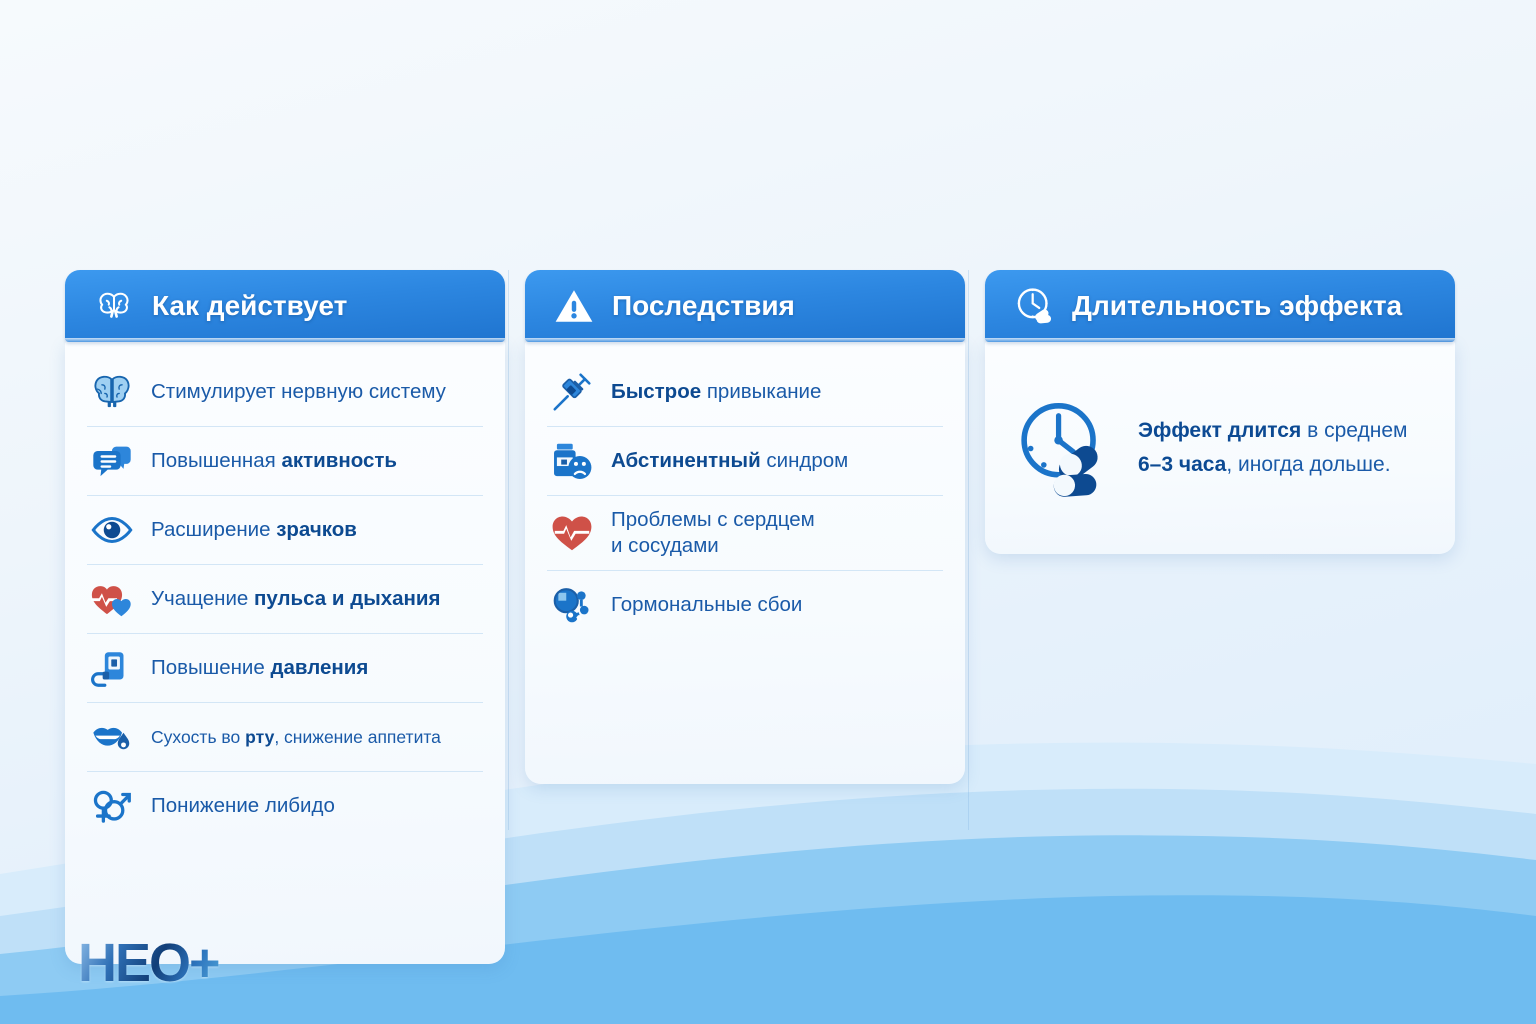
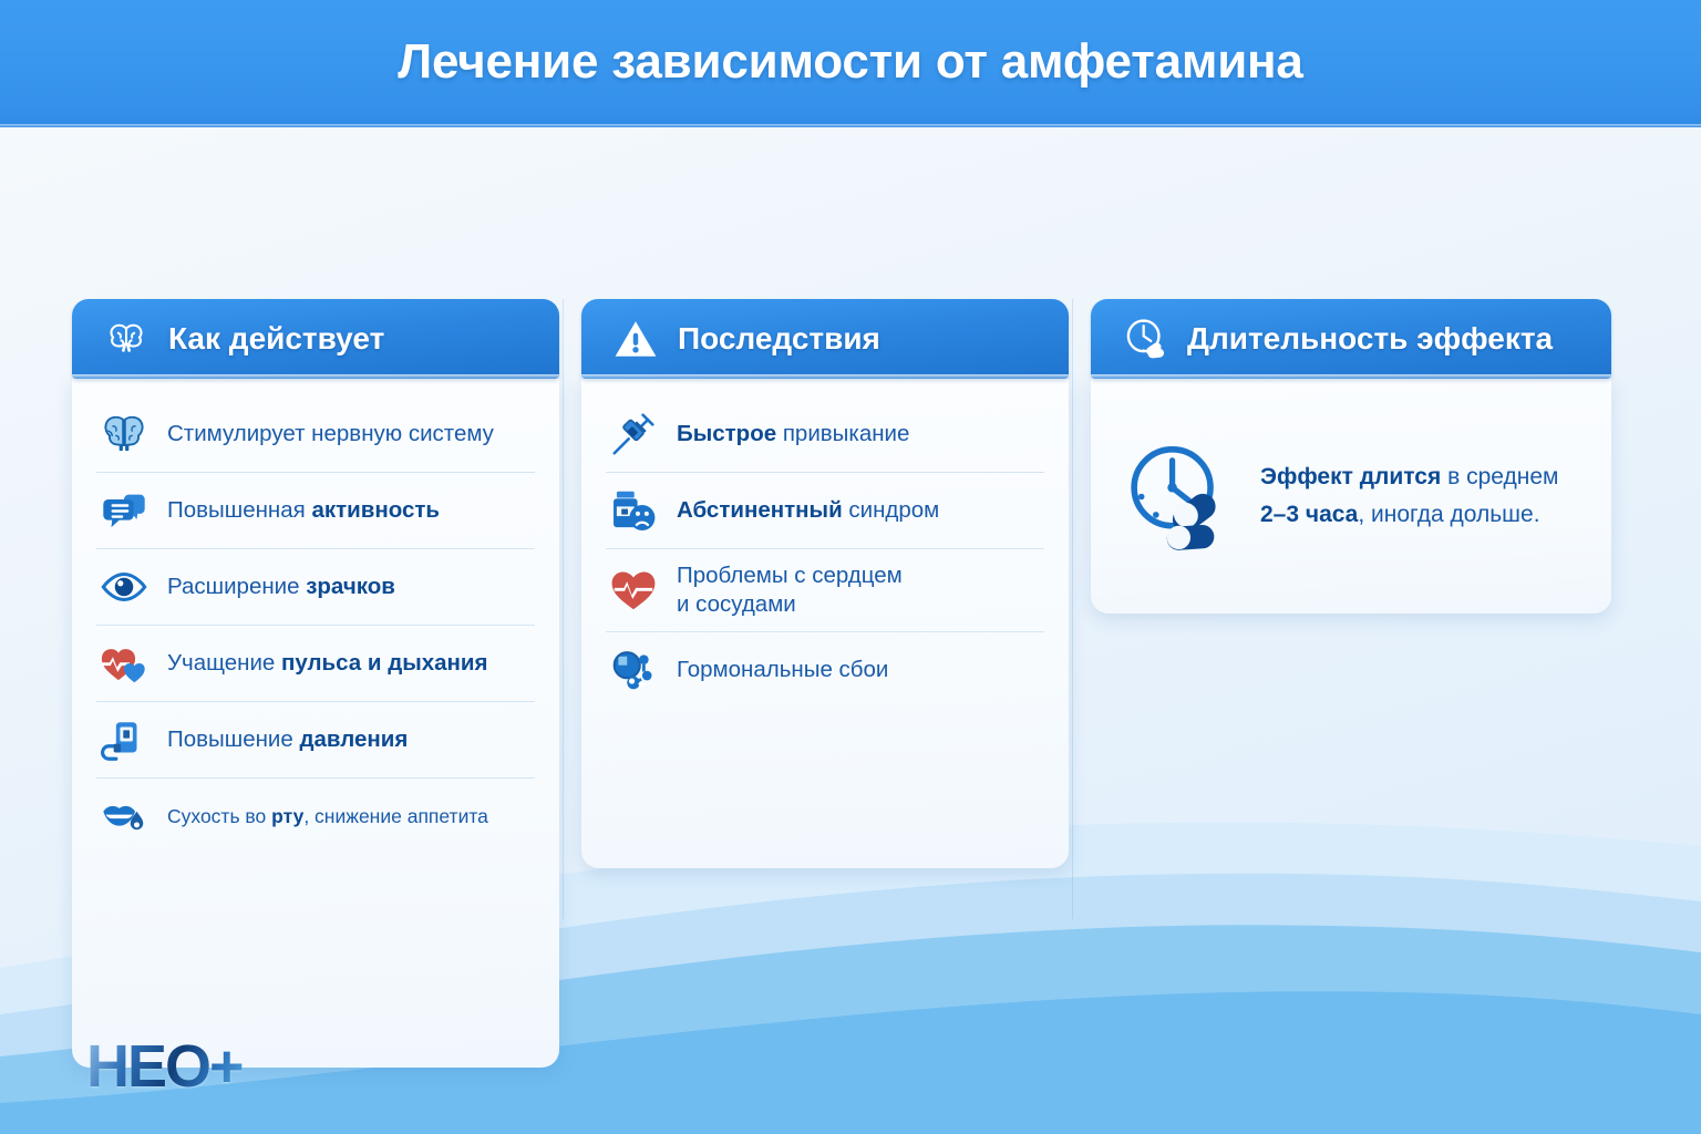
+ Лечение зависимости от амфетамина
  Как действует
  Стимулирует нервную систему
  Повышенная активность
  Расширение зрачков
  Учащение пульса и дыхания
  Повышение давления
  Сухость во рту, снижение аппетита
- Понижение либидо
  Последствия
  Быстрое привыкание
  Абстинентный синдром
  Проблемы с сердцем
  и сосудами
  Гормональные сбои
  Длительность эффекта
  Эффект длится в среднем
- 6–3 часа, иногда дольше.
+ 2–3 часа, иногда дольше.
  НЕО+
